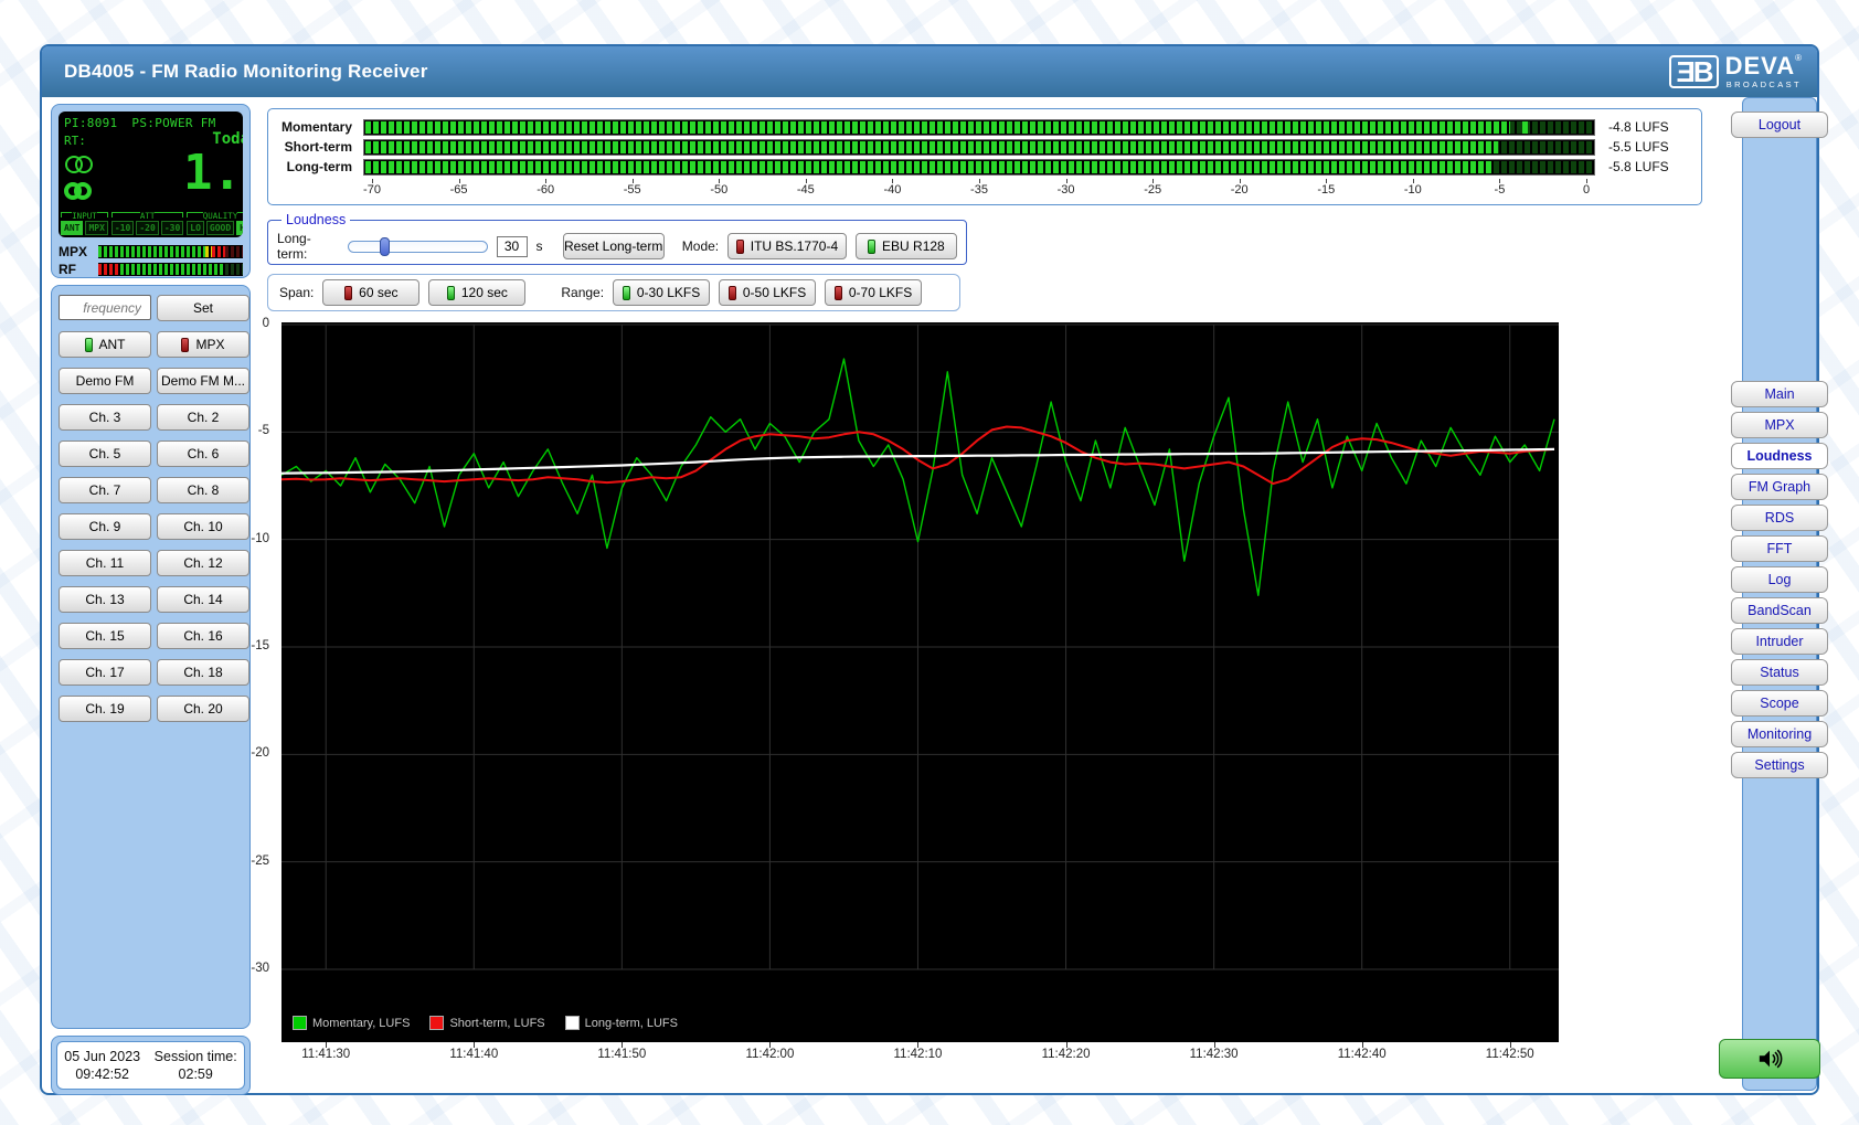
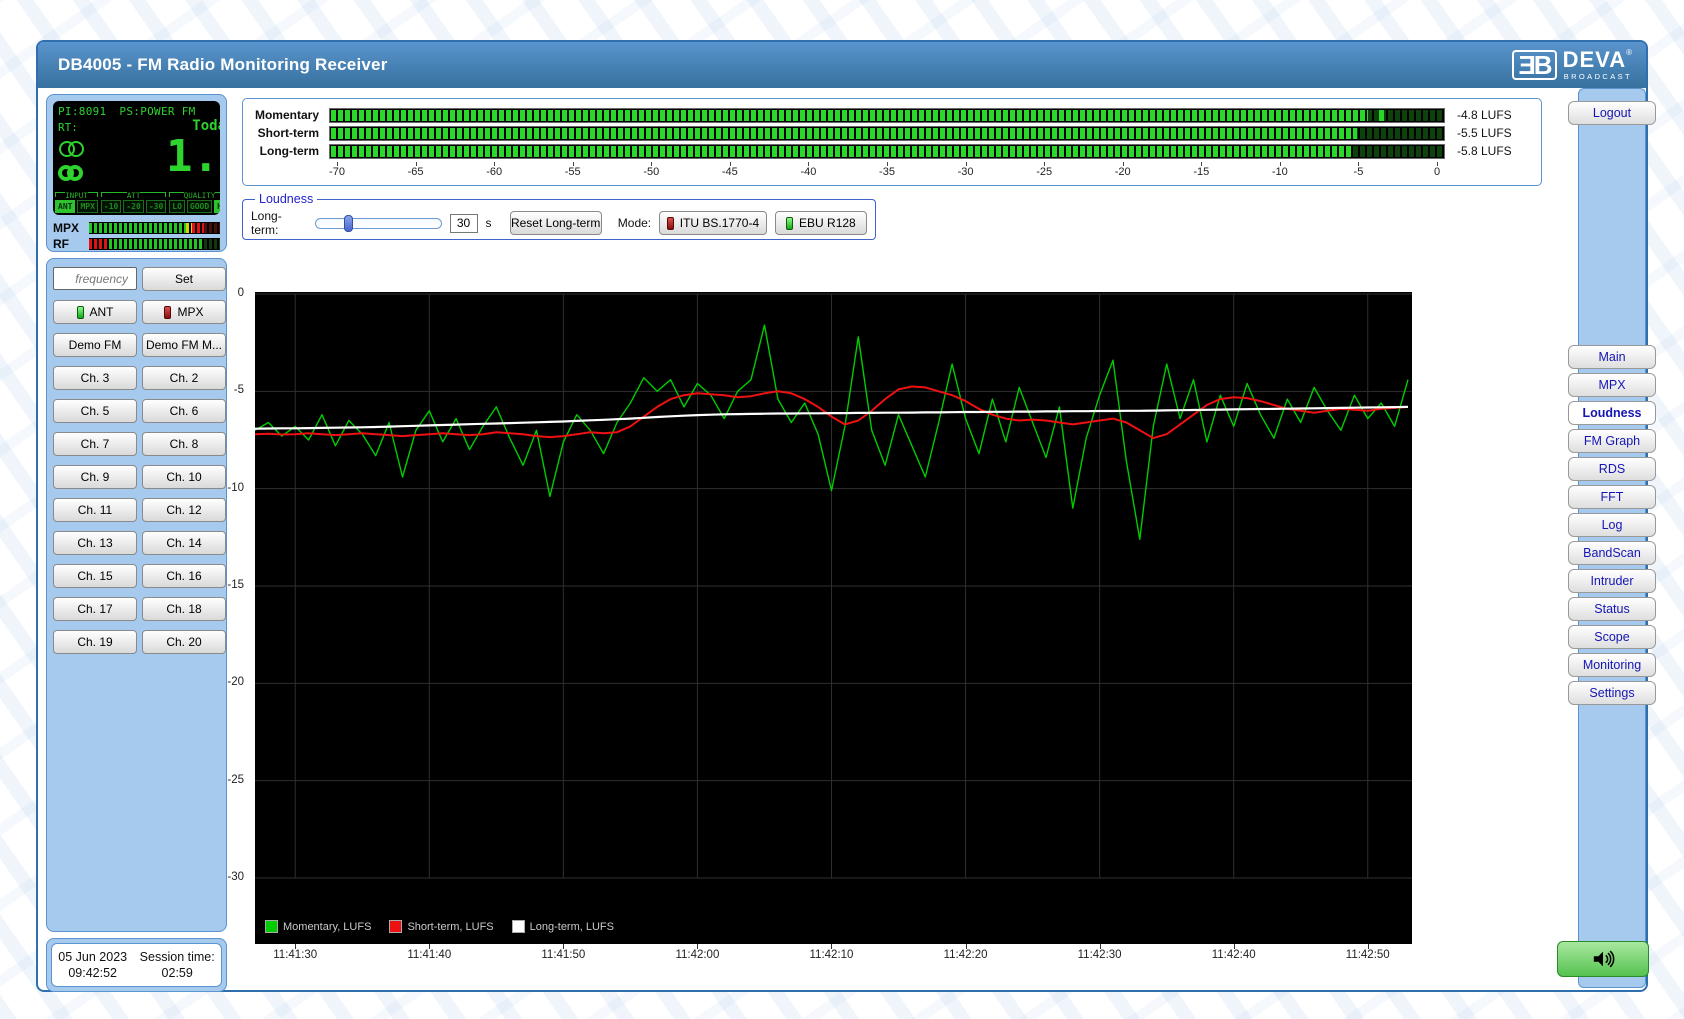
  DB4005 - FM Radio Monitoring Receiver
  ƎB
  DEVA®
  BROADCAST
  PI:8091 PS:POWER FM
  RT:
  Tod
  1.
  INPUT
  ANT
  MPX
  ATT
  -10
  -20
  -30
  QUALITY
  LO
  GOOD
  MPX
  RF
  frequency
  Set
  ANT
  MPX
  Demo FM
  Demo FM M...
  Ch. 3
  Ch. 2
  Ch. 5
  Ch. 6
  Ch. 7
  Ch. 8
  Ch. 9
  Ch. 10
  Ch. 11
  Ch. 12
  Ch. 13
  Ch. 14
  Ch. 15
  Ch. 16
  Ch. 17
  Ch. 18
  Ch. 19
  Ch. 20
  05 Jun 2023
  09:42:52
  Session time:
  02:59
  Momentary
  -4.8 LUFS
  Short-term
  -5.5 LUFS
  Long-term
  -5.8 LUFS
  -70
  -65
  -60
  -55
  -50
  -45
  -40
  -35
  -30
  -25
  -20
  -15
  -10
  -5
  0
  Loudness
  Long-term:
  30
  s
  Reset Long-term
  Mode:
  ITU BS.1770-4
  EBU R128
- Span:
- 60 sec
- 120 sec
- Range:
- 0-30 LKFS
- 0-50 LKFS
- 0-70 LKFS
  0
  -5
  -10
  -15
  -20
  -25
  -30
  Momentary, LUFS
  Short-term, LUFS
  Long-term, LUFS
  11:41:30
  11:41:40
  11:41:50
  11:42:00
  11:42:10
  11:42:20
  11:42:30
  11:42:40
  11:42:50
  Logout
  Main
  MPX
  Loudness
  FM Graph
  RDS
  FFT
  Log
  BandScan
  Intruder
  Status
  Scope
  Monitoring
  Settings
